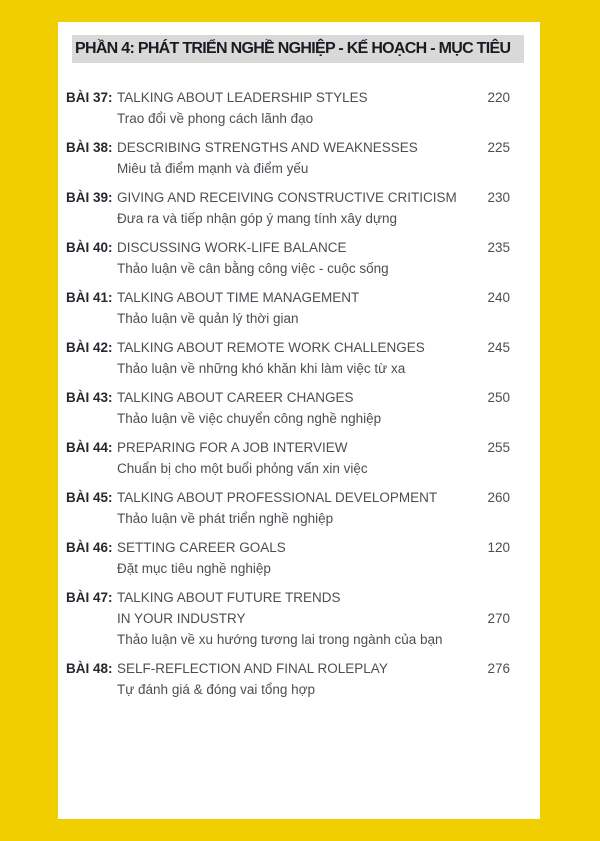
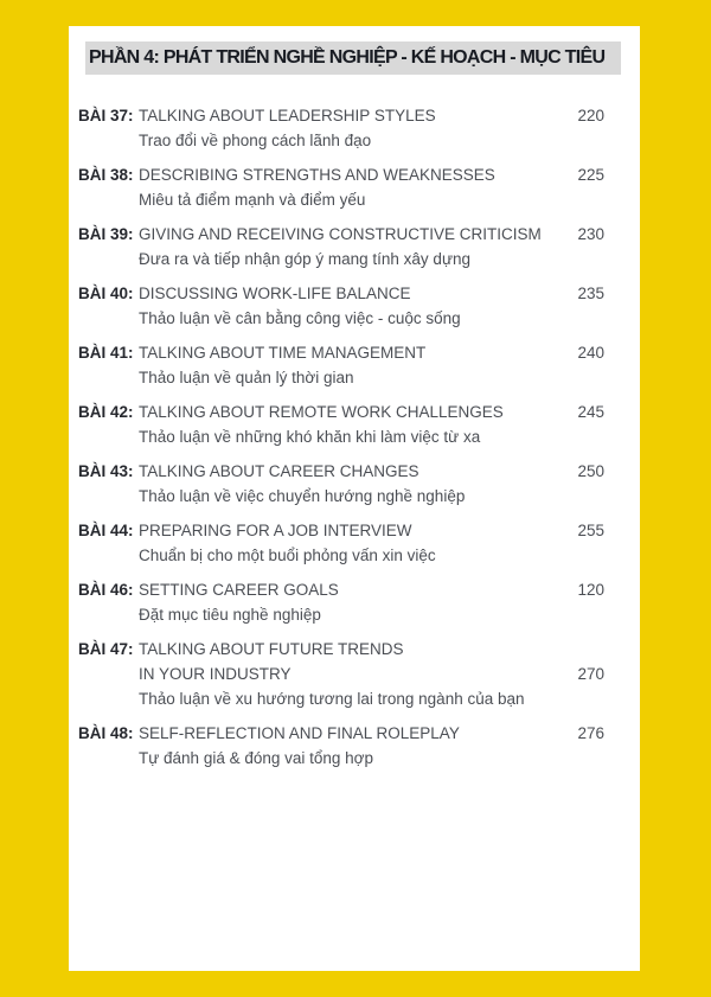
  PHẦN 4: PHÁT TRIỂN NGHỀ NGHIỆP - KẾ HOẠCH - MỤC TIÊU
  BÀI 37:
  TALKING ABOUT LEADERSHIP STYLES
  220
  Trao đổi về phong cách lãnh đạo
  BÀI 38:
  DESCRIBING STRENGTHS AND WEAKNESSES
  225
  Miêu tả điểm mạnh và điểm yếu
  BÀI 39:
  GIVING AND RECEIVING CONSTRUCTIVE CRITICISM
  230
  Đưa ra và tiếp nhận góp ý mang tính xây dựng
  BÀI 40:
  DISCUSSING WORK-LIFE BALANCE
  235
  Thảo luận về cân bằng công việc - cuộc sống
  BÀI 41:
  TALKING ABOUT TIME MANAGEMENT
  240
  Thảo luận về quản lý thời gian
  BÀI 42:
  TALKING ABOUT REMOTE WORK CHALLENGES
  245
  Thảo luận về những khó khăn khi làm việc từ xa
  BÀI 43:
  TALKING ABOUT CAREER CHANGES
  250
- Thảo luận về việc chuyển công nghề nghiệp
+ Thảo luận về việc chuyển hướng nghề nghiệp
  BÀI 44:
  PREPARING FOR A JOB INTERVIEW
  255
  Chuẩn bị cho một buổi phỏng vấn xin việc
- BÀI 45:
- TALKING ABOUT PROFESSIONAL DEVELOPMENT
- 260
- Thảo luận về phát triển nghề nghiệp
  BÀI 46:
  SETTING CAREER GOALS
  120
  Đặt mục tiêu nghề nghiệp
  BÀI 47:
  TALKING ABOUT FUTURE TRENDS
  IN YOUR INDUSTRY
  270
  Thảo luận về xu hướng tương lai trong ngành của bạn
  BÀI 48:
  SELF-REFLECTION AND FINAL ROLEPLAY
  276
  Tự đánh giá & đóng vai tổng hợp
